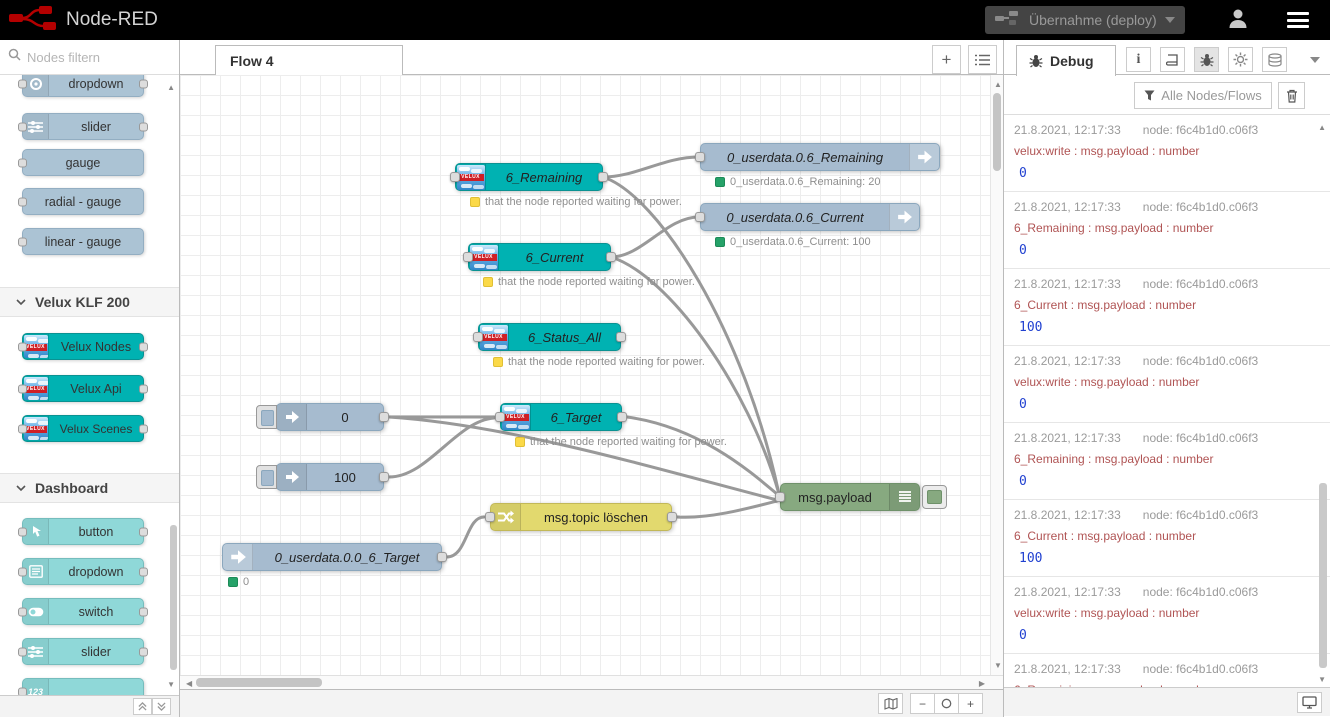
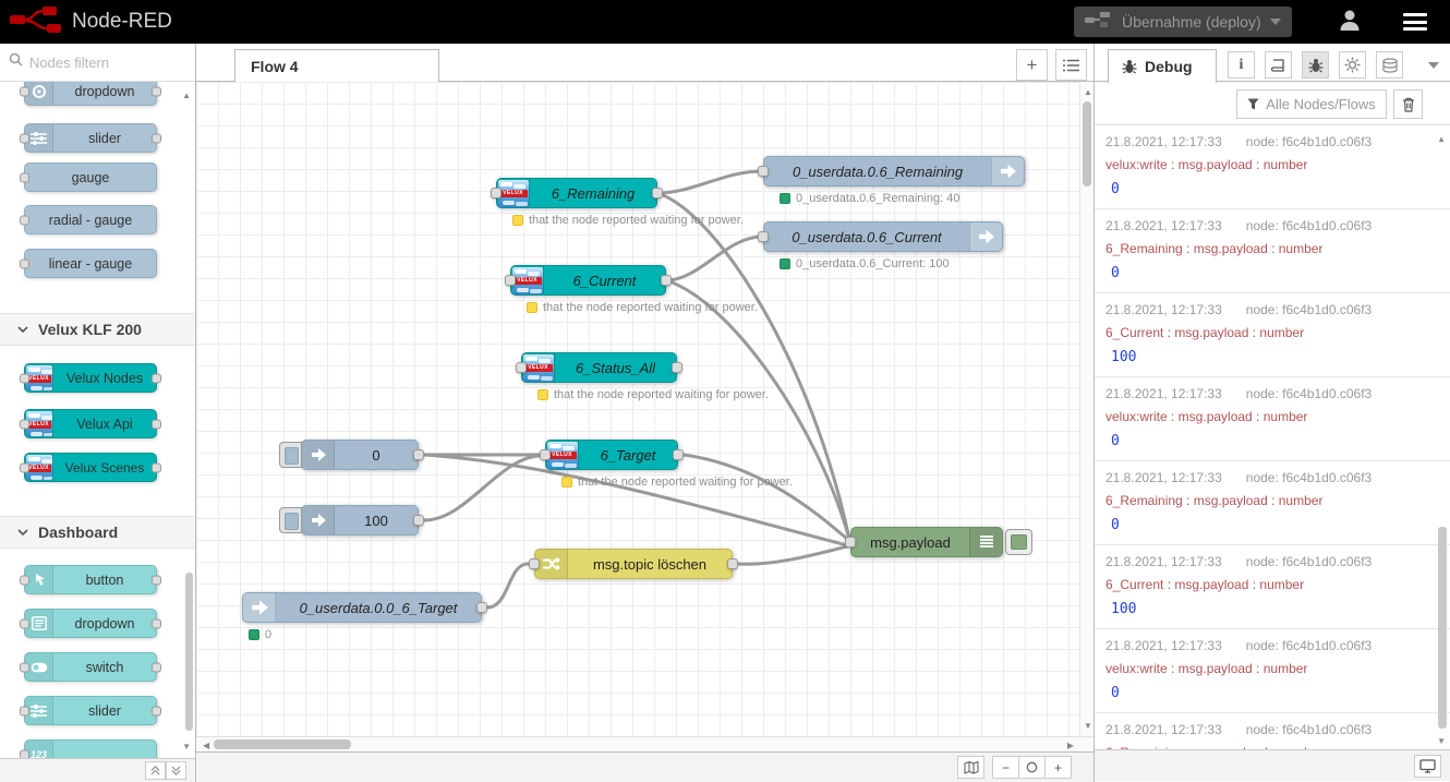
  Node-RED
  Übernahme (deploy)
  Nodes filtern
  ▲
  ▼
  dropdown
  slider
  gauge
  radial - gauge
  linear - gauge
  Velux KLF 200
  Velux Nodes
  Velux Api
  Velux Scenes
  Dashboard
  button
  dropdown
  switch
  slider
  123
  Flow 4
  +
  6_Remaining
  that the node reported waiting for power.
  0_userdata.0.6_Remaining
- 0_userdata.0.6_Remaining: 20
+ 0_userdata.0.6_Remaining: 40
  0_userdata.0.6_Current
  0_userdata.0.6_Current: 100
  6_Current
  that the node reported waiting for power.
  6_Status_All
  that the node reported waiting for power.
  6_Target
  that the node reported waiting for power.
  0
  100
  msg.topic löschen
  0_userdata.0.0_6_Target
  0
  msg.payload
  ▲
  ▼
  ◀
  ▶
  −
  +
  Debug
  i
  Alle Nodes/Flows
  ▲
  ▼
  21.8.2021, 12:17:33
  node: f6c4b1d0.c06f3
  velux:write : msg.payload : number
  0
  21.8.2021, 12:17:33
  node: f6c4b1d0.c06f3
  6_Remaining : msg.payload : number
  0
  21.8.2021, 12:17:33
  node: f6c4b1d0.c06f3
  6_Current : msg.payload : number
  100
  21.8.2021, 12:17:33
  node: f6c4b1d0.c06f3
  velux:write : msg.payload : number
  0
  21.8.2021, 12:17:33
  node: f6c4b1d0.c06f3
  6_Remaining : msg.payload : number
  0
  21.8.2021, 12:17:33
  node: f6c4b1d0.c06f3
  6_Current : msg.payload : number
  100
  21.8.2021, 12:17:33
  node: f6c4b1d0.c06f3
  velux:write : msg.payload : number
  0
  21.8.2021, 12:17:33
  node: f6c4b1d0.c06f3
